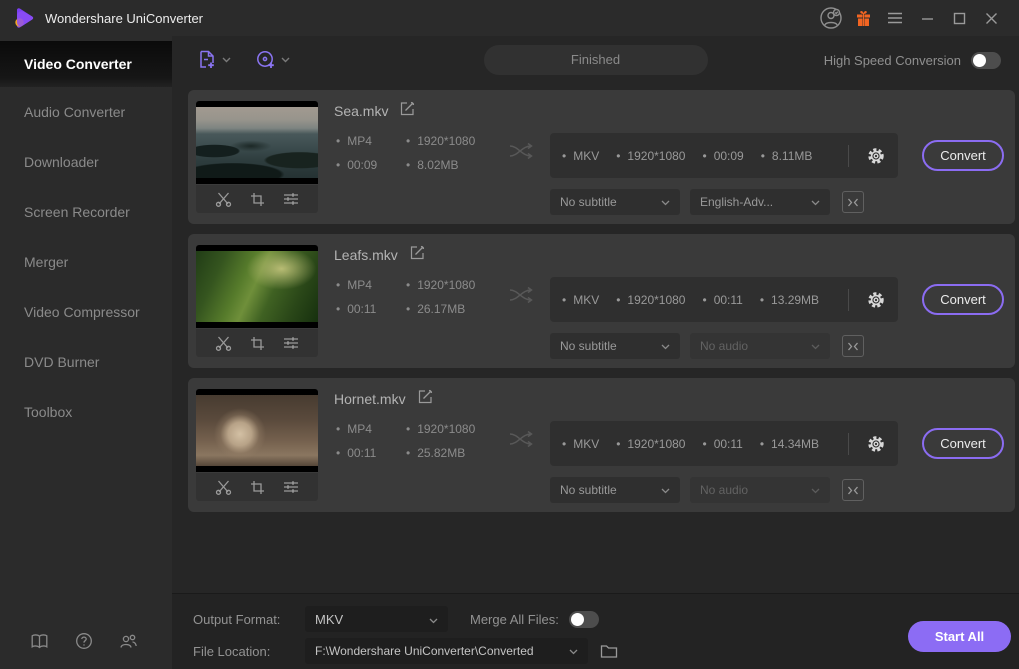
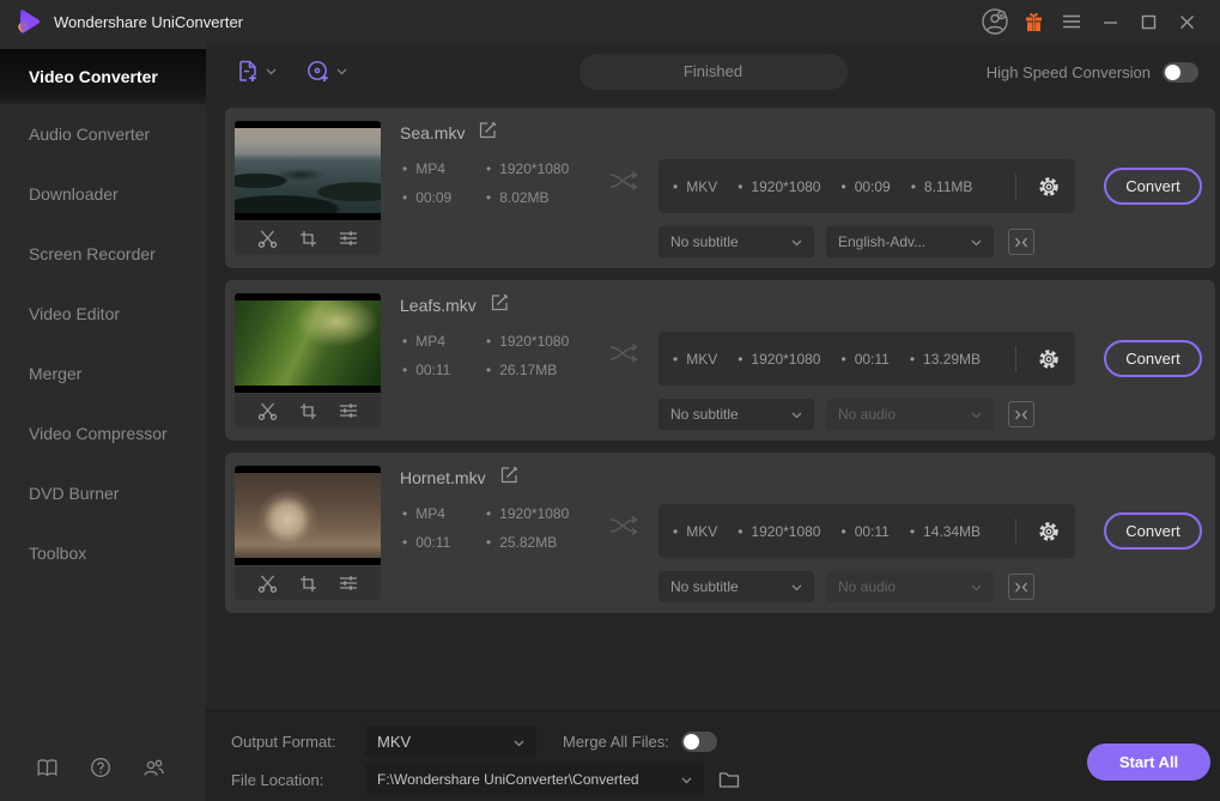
  Wondershare UniConverter
  Video Converter
  Audio Converter
  Downloader
  Screen Recorder
+ Video Editor
  Merger
  Video Compressor
  DVD Burner
  Toolbox
  Finished
  High Speed Conversion
  Sea.mkv
  MP4
  1920*1080
  00:09
  8.02MB
  MKV
  1920*1080
  00:09
  8.11MB
  Convert
  No subtitle
  English-Adv...
  Leafs.mkv
  MP4
  1920*1080
  00:11
  26.17MB
  MKV
  1920*1080
  00:11
  13.29MB
  Convert
  No subtitle
  No audio
  Hornet.mkv
  MP4
  1920*1080
  00:11
  25.82MB
  MKV
  1920*1080
  00:11
  14.34MB
  Convert
  No subtitle
  No audio
  Output Format:
  MKV
  Merge All Files:
  File Location:
  F:\Wondershare UniConverter\Converted
  Start All
